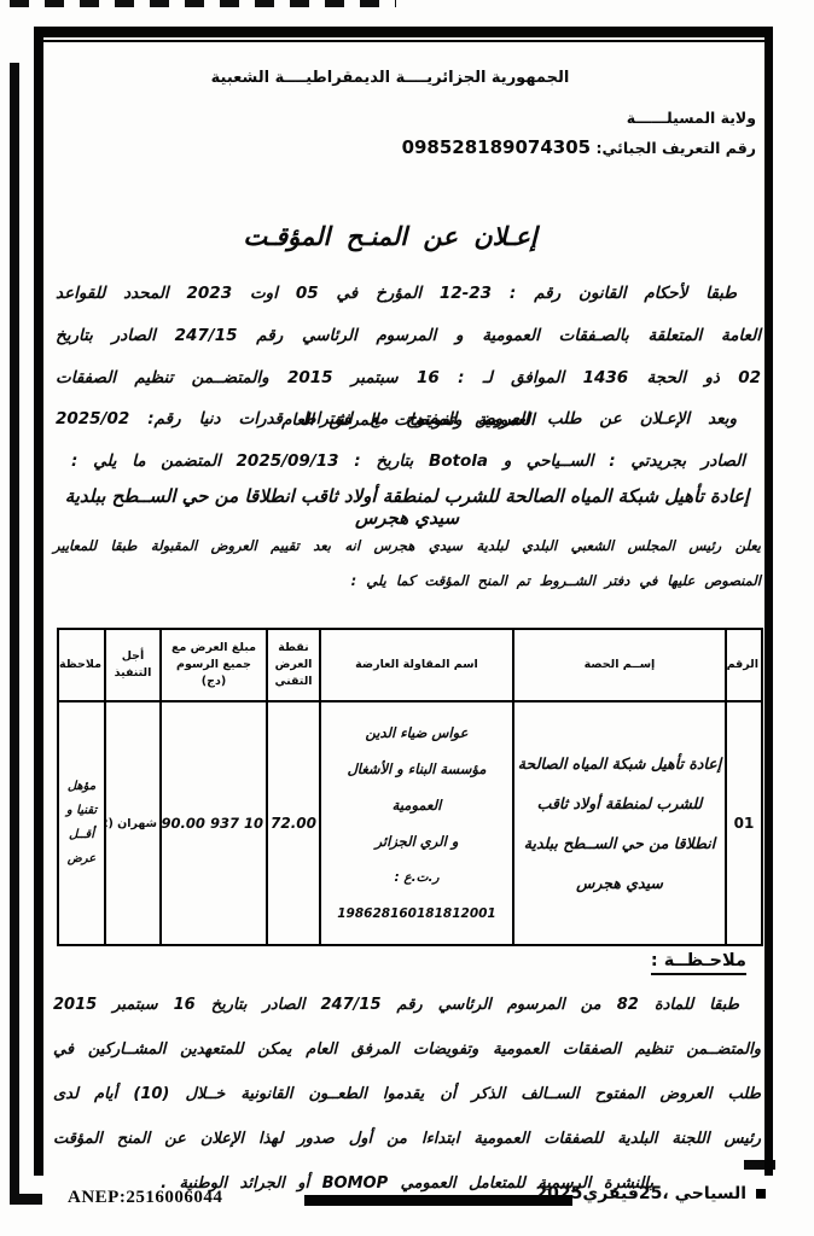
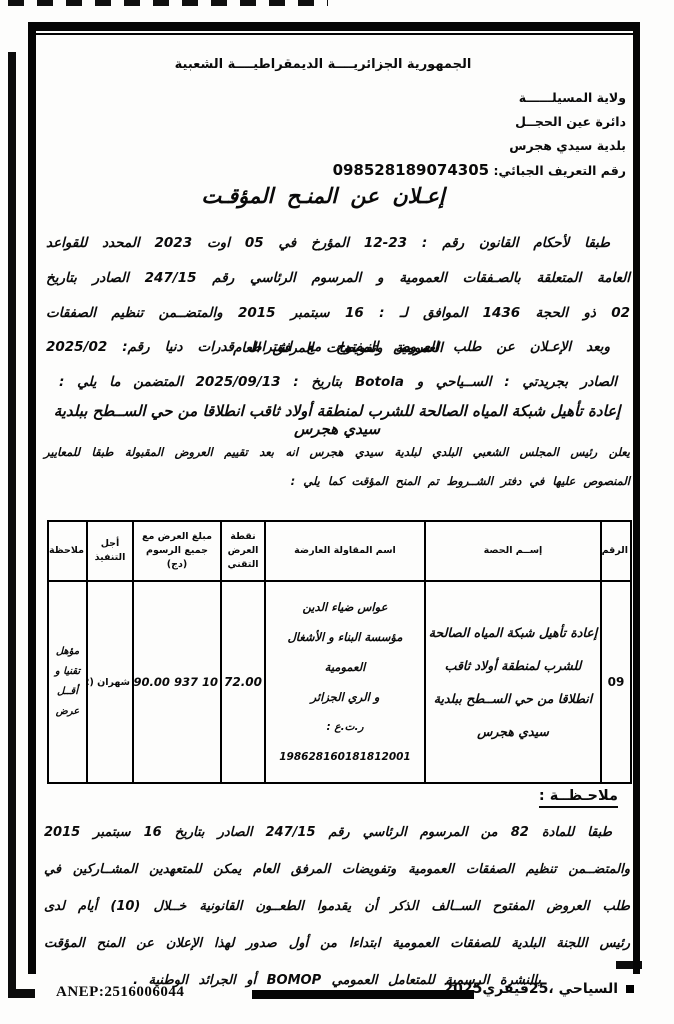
  الجمهورية الجزائريــــة الديمقراطيــــة الشعبية
  ولاية المسيلــــــة
+ دائرة عين الحجــل
+ بلدية سيدي هجرس
  رقم التعريف الجبائي: 098528189074305
  إعـلان عن المنـح المؤقـت
  طبقا لأحكام القانون رقم : 23-12 المؤرخ في 05 اوت 2023 المحدد للقواعد العامة المتعلقة بالصـفقات العمومية و المرسوم الرئاسي رقم 247/15 الصادر بتاريخ 02 ذو الحجة 1436 الموافق لـ : 16 سبتمبر 2015 والمتضــمن تنظيم الصفقات العمومية وتفويضات المرفق العام
  وبعد الإعـلان عن طلب العروض المفتوح مع اشتراط قدرات دنيا رقم: 2025/02 الصادر بجريدتي : الســياحي و Botola بتاريخ : 2025/09/13 المتضمن ما يلي :
  إعادة تأهيل شبكة المياه الصالحة للشرب لمنطقة أولاد ثاقب انطلاقا من حي الســطح ببلدية سيدي هجرس
  يعلن رئيس المجلس الشعبي البلدي لبلدية سيدي هجرس انه بعد تقييم العروض المقبولة طبقا للمعايير المنصوص عليها في دفتر الشــروط تم المنح المؤقت كما يلي :
  الرقم	إســم الحصة	اسم المقاولة العارضة	نقطة العرض التقني	مبلغ العرض مع جميع الرسوم (دج)	أجل التنفيذ	ملاحظة
- 01	إعادة تأهيل شبكة المياه الصالحة للشرب لمنطقة أولاد ثاقب انطلاقا من حي الســطح ببلدية سيدي هجرس	عواس ضياء الدين مؤسسة البناء و الأشغال العمومية و الري الجزائر ر.ت.ع : 198628160181812001	72.00	10 937 90.00	شهران (2	مؤهل تقنيا و أقــل عرض
+ 09	إعادة تأهيل شبكة المياه الصالحة للشرب لمنطقة أولاد ثاقب انطلاقا من حي الســطح ببلدية سيدي هجرس	عواس ضياء الدين مؤسسة البناء و الأشغال العمومية و الري الجزائر ر.ت.ع : 198628160181812001	72.00	10 937 90.00	شهران (2	مؤهل تقنيا و أقــل عرض
  ملاحـظــة :
  طبقا للمادة 82 من المرسوم الرئاسي رقم 247/15 الصادر بتاريخ 16 سبتمبر 2015 والمتضــمن تنظيم الصفقات العمومية وتفويضات المرفق العام يمكن للمتعهدين المشــاركين في طلب العروض المفتوح الســالف الذكر أن يقدموا الطعــون القانونية خــلال (10) أيام لدى رئيس اللجنة البلدية للصفقات العمومية ابتداءا من أول صدور لهذا الإعلان عن المنح المؤقت بالنشرة الرسمية للمتعامل العمومي BOMOP أو الجرائد الوطنية .
  السياحي ،25فيفري2025
  ANEP:2516006044
